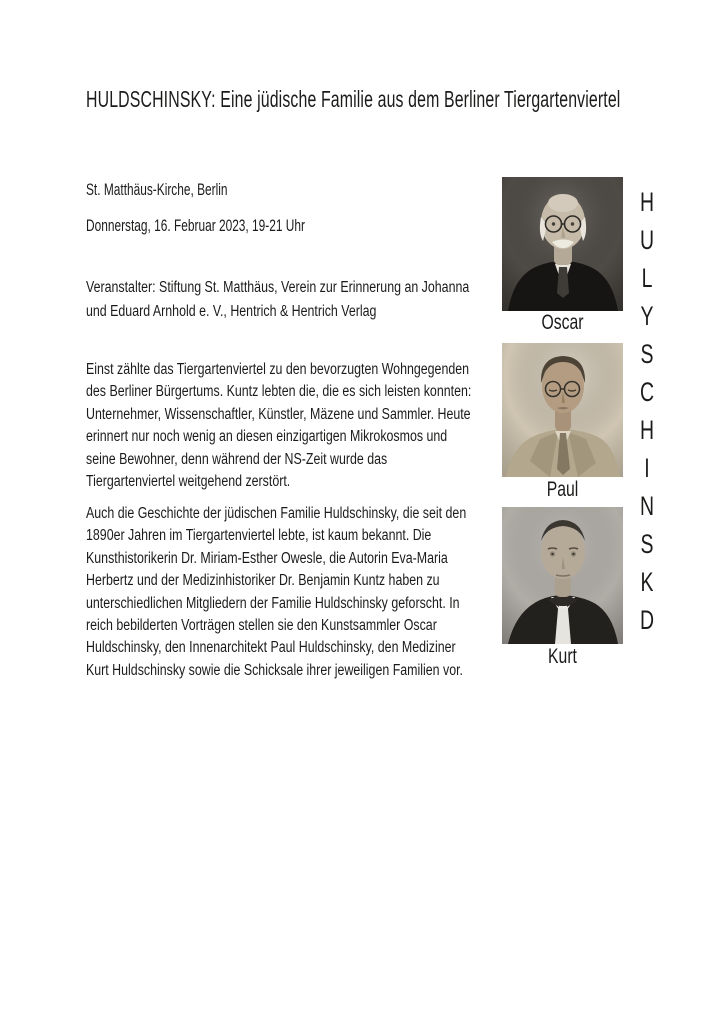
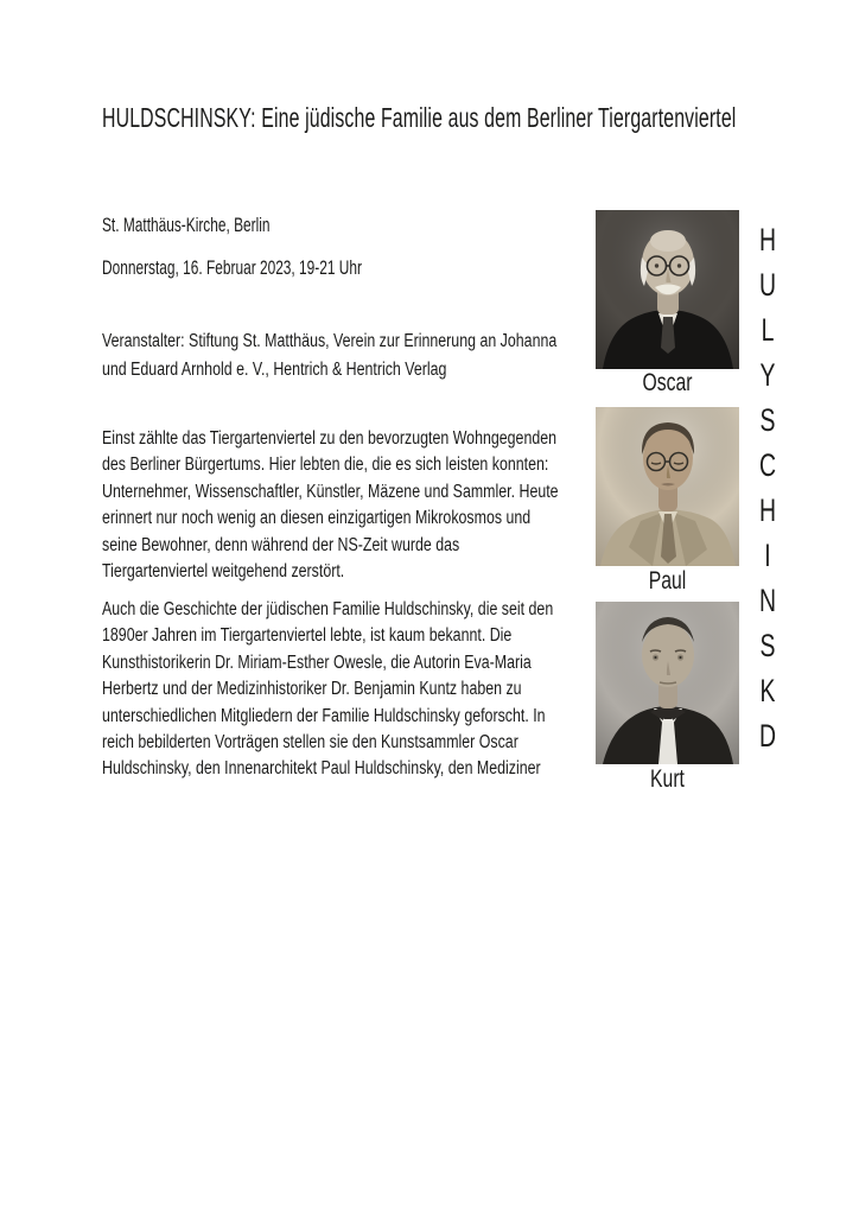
  HULDSCHINSKY: Eine jüdische Familie aus dem Berliner Tiergartenviertel
  St. Matthäus-Kirche, Berlin
  Donnerstag, 16. Februar 2023, 19-21 Uhr
  Veranstalter: Stiftung St. Matthäus, Verein zur Erinnerung an Johanna
  und Eduard Arnhold e. V., Hentrich & Hentrich Verlag
  Einst zählte das Tiergartenviertel zu den bevorzugten Wohngegenden
- des Berliner Bürgertums. Kuntz lebten die, die es sich leisten konnten:
+ des Berliner Bürgertums. Hier lebten die, die es sich leisten konnten:
  Unternehmer, Wissenschaftler, Künstler, Mäzene und Sammler. Heute
  erinnert nur noch wenig an diesen einzigartigen Mikrokosmos und
  seine Bewohner, denn während der NS-Zeit wurde das
  Tiergartenviertel weitgehend zerstört.
  Auch die Geschichte der jüdischen Familie Huldschinsky, die seit den
  1890er Jahren im Tiergartenviertel lebte, ist kaum bekannt. Die
  Kunsthistorikerin Dr. Miriam-Esther Owesle, die Autorin Eva-Maria
  Herbertz und der Medizinhistoriker Dr. Benjamin Kuntz haben zu
  unterschiedlichen Mitgliedern der Familie Huldschinsky geforscht. In
  reich bebilderten Vorträgen stellen sie den Kunstsammler Oscar
  Huldschinsky, den Innenarchitekt Paul Huldschinsky, den Mediziner
- Kurt Huldschinsky sowie die Schicksale ihrer jeweiligen Familien vor.
  Oscar
  Paul
  Kurt
  H
  U
  L
  Y
  S
  C
  H
  I
  N
  S
  K
  D
